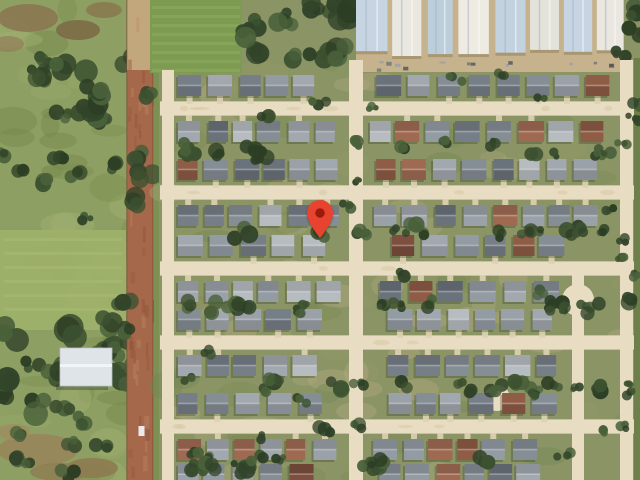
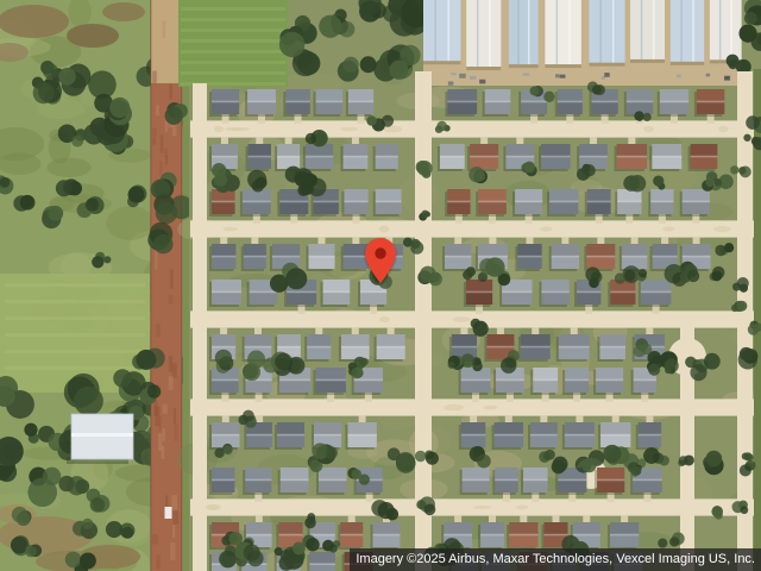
+ Imagery ©2025 Airbus, Maxar Technologies, Vexcel Imaging US, Inc.
